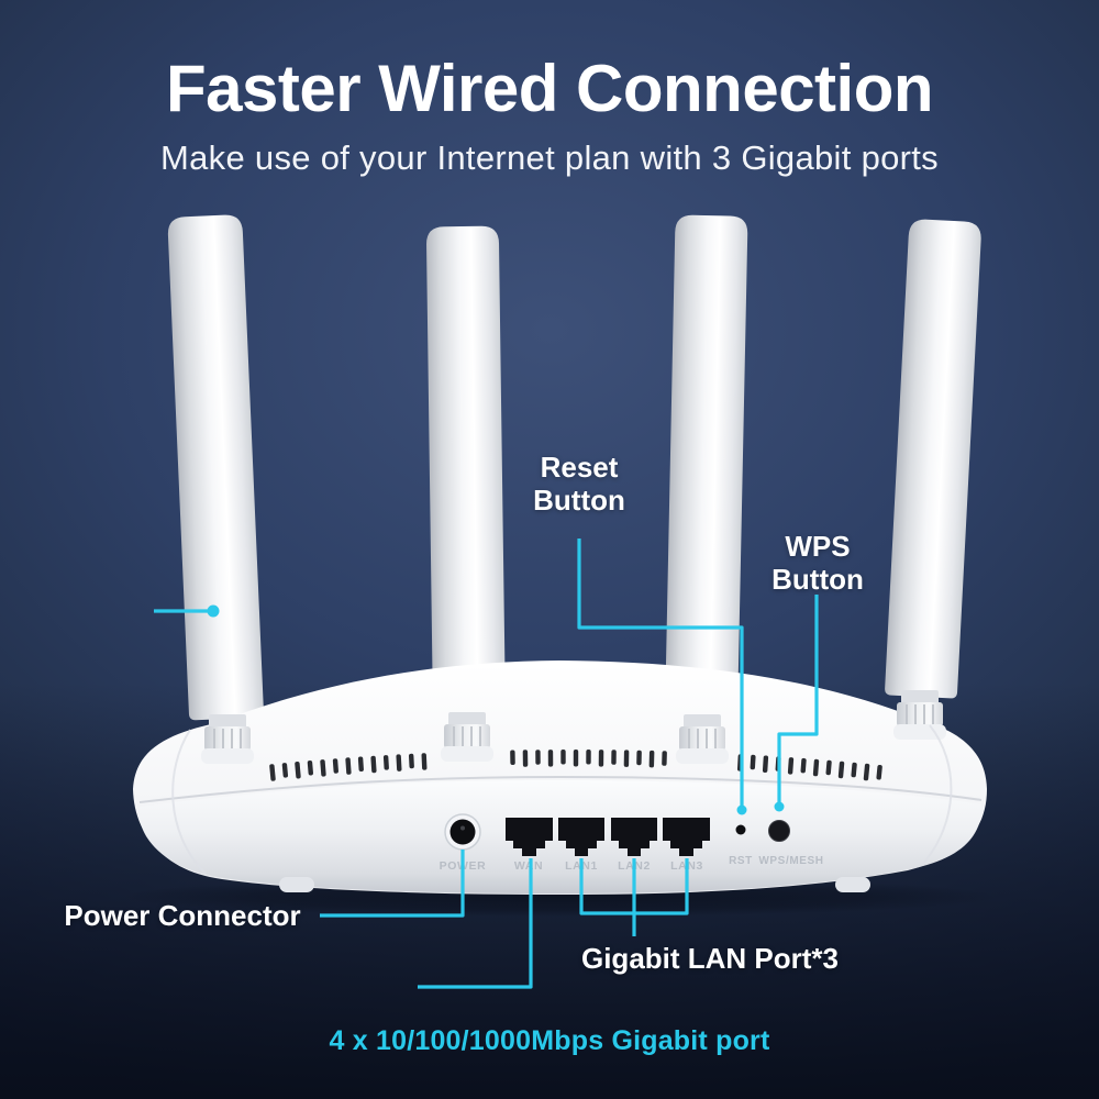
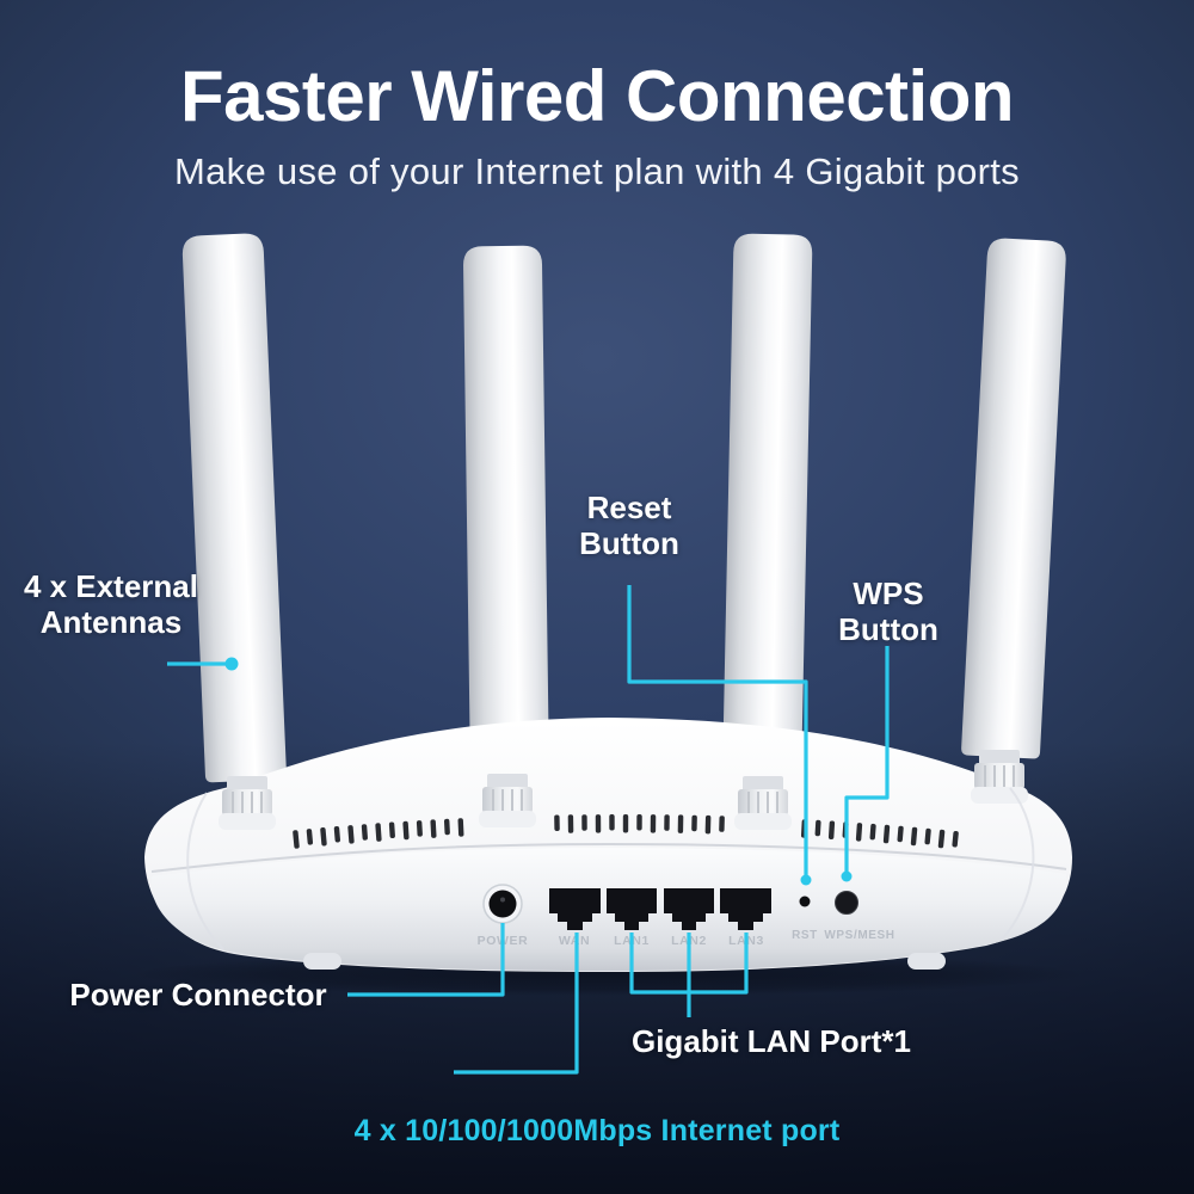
  Faster Wired Connection
- Make use of your Internet plan with 3 Gigabit ports
+ Make use of your Internet plan with 4 Gigabit ports
  POER
  LAN1
  LAN2
  LAN3
  RST
  WPS/MESH
+ 4 x External Antennas
  Reset Button
  WPS Button
  Power Connector
- Gigabit LAN Port*3
+ Gigabit LAN Port*1
- 4 x 10/100/1000Mbps Gigabit port
+ 4 x 10/100/1000Mbps Internet port
